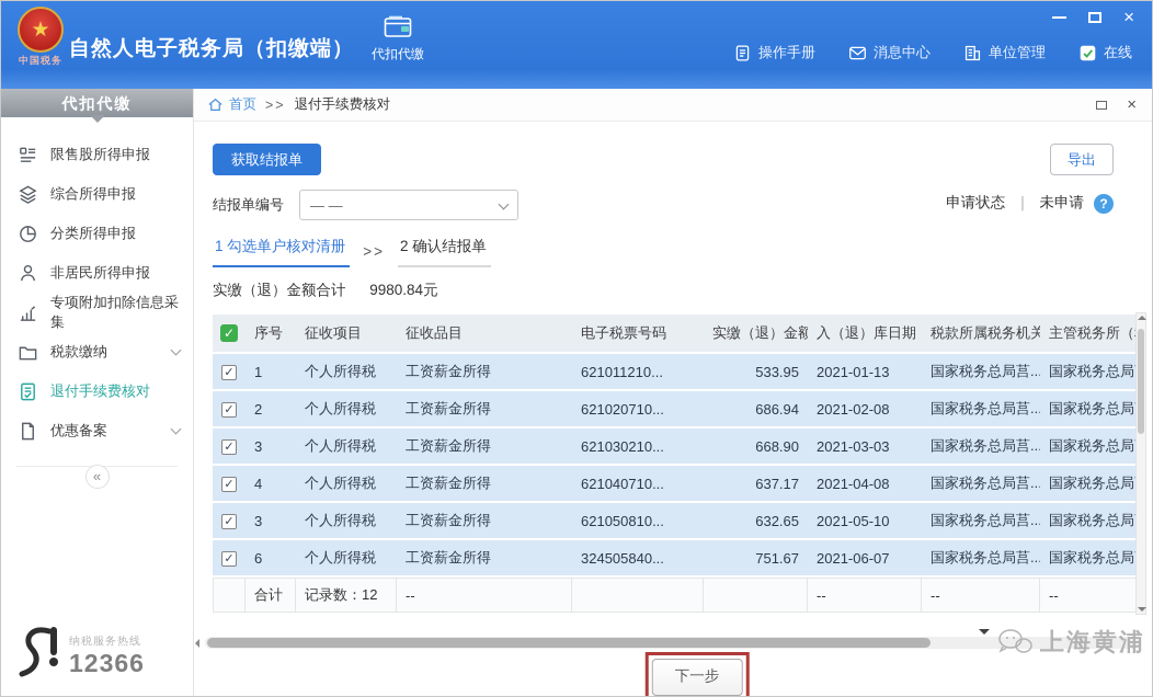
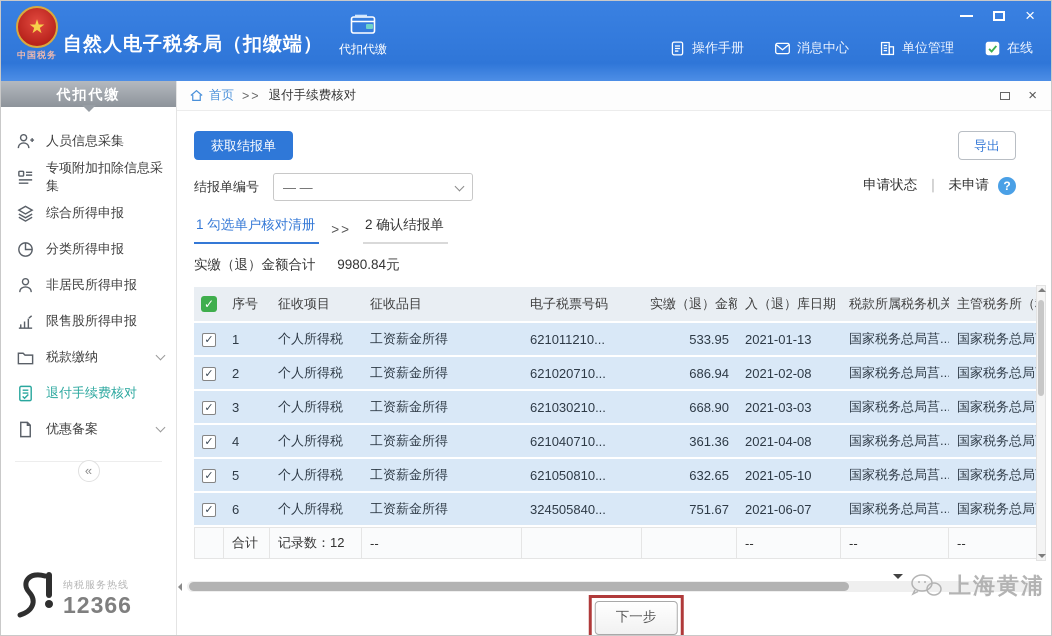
  ★
  中国税务
  自然人电子税务局（扣缴端）
  代扣代缴
  操作手册
  消息中心
  单位管理
  在线
  ×
  代扣代缴
+ 人员信息采集
- 限售股所得申报
+ 专项附加扣除信息采集
  综合所得申报
  分类所得申报
  非居民所得申报
- 专项附加扣除信息采集
+ 限售股所得申报
  税款缴纳
  退付手续费核对
  优惠备案
  «
  纳税服务热线
  12366
  首页
  >>
  退付手续费核对
  ×
  获取结报单
  导出
  结报单编号
  — —
  申请状态
  ｜
  未申请
  ?
  1 勾选单户核对清册
  >>
  2 确认结报单
  实缴（退）金额合计 9980.84元
  ✓	序号	征收项目	征收品目	电子税票号码	实缴（退）金额	入（退）库日期	税款所属税务机关	主管税务所（
  ✓	1	个人所得税	工资薪金所得	621011210...	533.95	2021-01-13	国家税务总局莒..	国家税务总局
  ✓	2	个人所得税	工资薪金所得	621020710...	686.94	2021-02-08	国家税务总局莒..	国家税务总局
  ✓	3	个人所得税	工资薪金所得	621030210...	668.90	2021-03-03	国家税务总局莒..	国家税务总局
- ✓	4	个人所得税	工资薪金所得	621040710...	637.17	2021-04-08	国家税务总局莒..	国家税务总局
+ ✓	4	个人所得税	工资薪金所得	621040710...	361.36	2021-04-08	国家税务总局莒..	国家税务总局
- ✓	3	个人所得税	工资薪金所得	621050810...	632.65	2021-05-10	国家税务总局莒..	国家税务总局
+ ✓	5	个人所得税	工资薪金所得	621050810...	632.65	2021-05-10	国家税务总局莒..	国家税务总局
  ✓	6	个人所得税	工资薪金所得	324505840...	751.67	2021-06-07	国家税务总局莒..	国家税务总局
  	合计	记录数：12	--			--	--	--
  下一步
  上海黄浦
